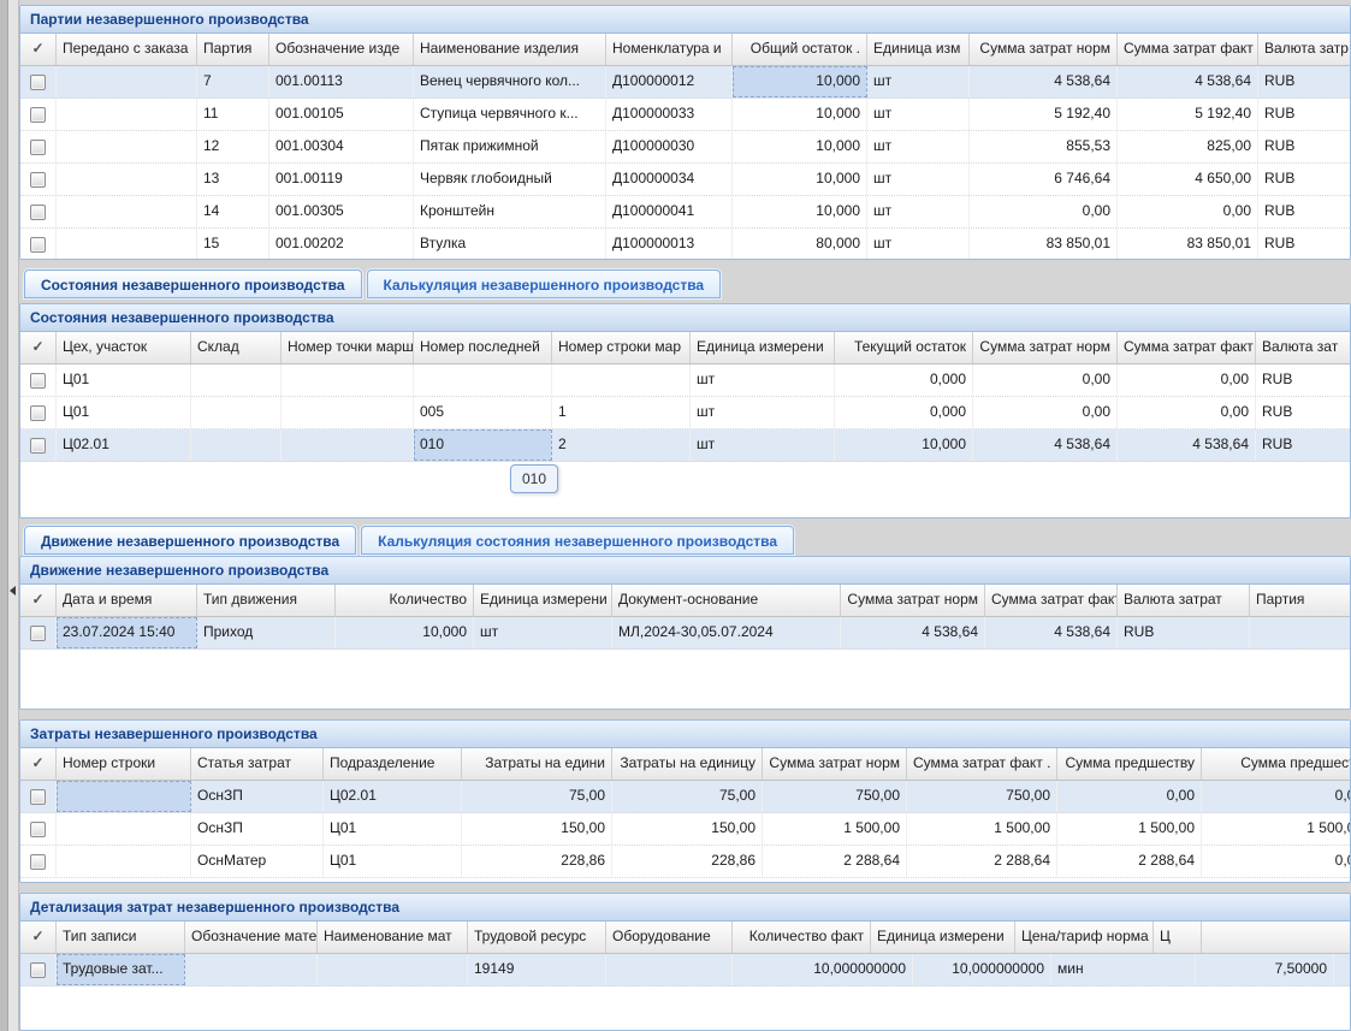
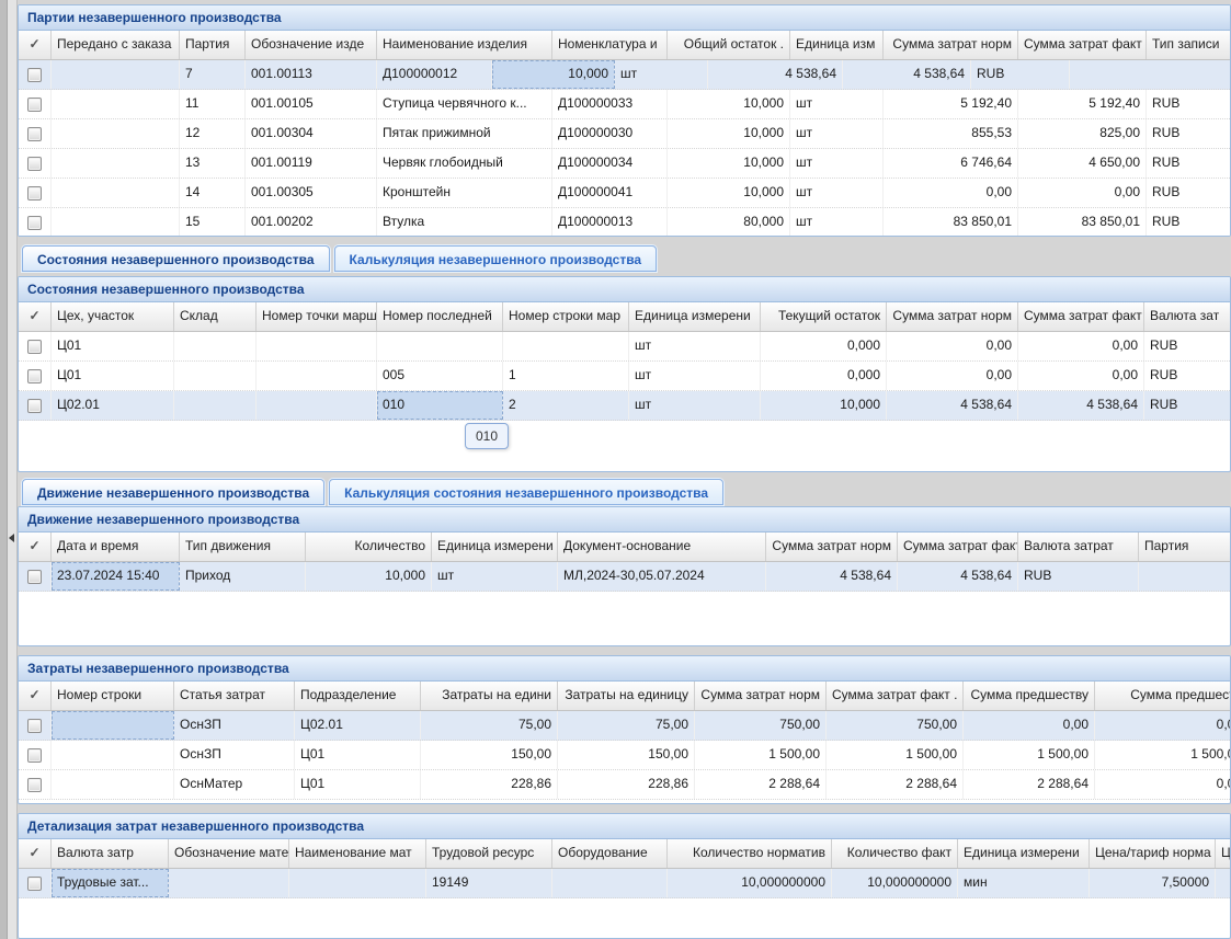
  Партии незавершенного производства
  ✓
  Передано с заказа
  Партия
  Обозначение изде
  Наименование изделия
  Номенклатура и
  Общий остаток .
  Единица изм
  Сумма затрат норм
  Сумма затрат факт
- Валюта затр
+ Тип записи
  7
  001.00113
- Венец червячного кол...
  Д100000012
  10,000
  шт
  4 538,64
  4 538,64
  RUB
  11
  001.00105
  Ступица червячного к...
  Д100000033
  10,000
  шт
  5 192,40
  5 192,40
  RUB
  12
  001.00304
  Пятак прижимной
  Д100000030
  10,000
  шт
  855,53
  825,00
  RUB
  13
  001.00119
  Червяк глобоидный
  Д100000034
  10,000
  шт
  6 746,64
  4 650,00
  RUB
  14
  001.00305
  Кронштейн
  Д100000041
  10,000
  шт
  0,00
  0,00
  RUB
  15
  001.00202
  Втулка
  Д100000013
  80,000
  шт
  83 850,01
  83 850,01
  RUB
  Состояния незавершенного производства
  Калькуляция незавершенного производства
  Состояния незавершенного производства
  ✓
  Цех, участок
  Склад
  Номер точки марш
  Номер последней
  Номер строки мар
  Единица измерени
  Текущий остаток
  Сумма затрат норм
  Сумма затрат факт
  Валюта зат
  Ц01
  шт
  0,000
  0,00
  0,00
  RUB
  Ц01
  005
  1
  шт
  0,000
  0,00
  0,00
  RUB
  Ц02.01
  010
  2
  шт
  10,000
  4 538,64
  4 538,64
  RUB
  Движение незавершенного производства
  Калькуляция состояния незавершенного производства
  Движение незавершенного производства
  ✓
  Дата и время
  Тип движения
  Количество
  Единица измерени
  Документ-основание
  Сумма затрат норм
  Сумма затрат фак
  Валюта затрат
  Партия
  23.07.2024 15:40
  Приход
  10,000
  шт
  МЛ,2024-30,05.07.2024
  4 538,64
  4 538,64
  RUB
  Затраты незавершенного производства
  ✓
  Номер строки
  Статья затрат
  Подразделение
  Затраты на едини
  Затраты на единицу
  Сумма затрат норм
  Сумма затрат факт .
  Сумма предшеству
  Сумма предшес
  ОснЗП
  Ц02.01
  75,00
  75,00
  750,00
  750,00
  0,00
  ОснЗП
  Ц01
  150,00
  150,00
  1 500,00
  1 500,00
  1 500,00
  1 500,
  ОснМатер
  Ц01
  228,86
  228,86
  2 288,64
  2 288,64
  2 288,64
  Детализация затрат незавершенного производства
  ✓
- Тип записи
+ Валюта затр
  Обозначение мате
  Наименование мат
  Трудовой ресурс
  Оборудование
+ Количество норматив
  Количество факт
  Единица измерени
  Цена/тариф норма
  Ц
  Трудовые зат...
  19149
  10,000000000
  10,000000000
  мин
  7,50000
  010
